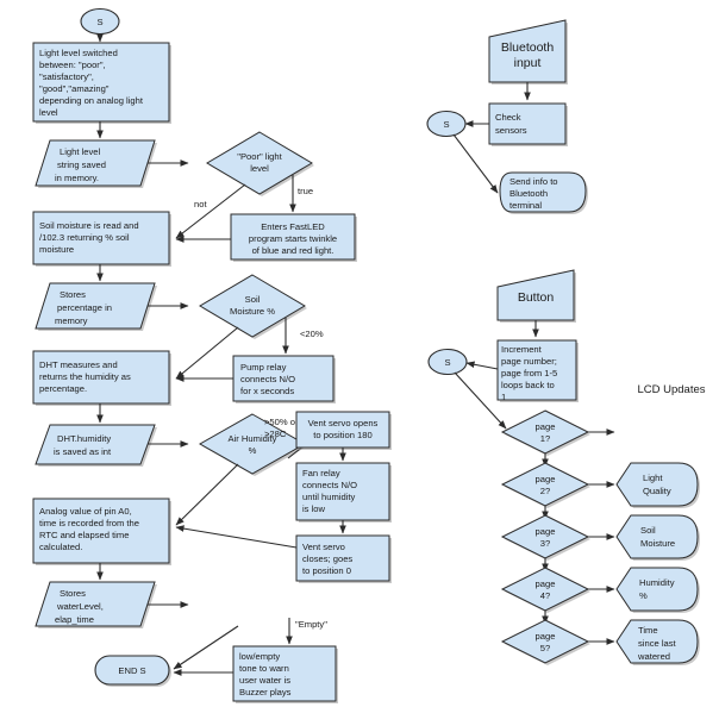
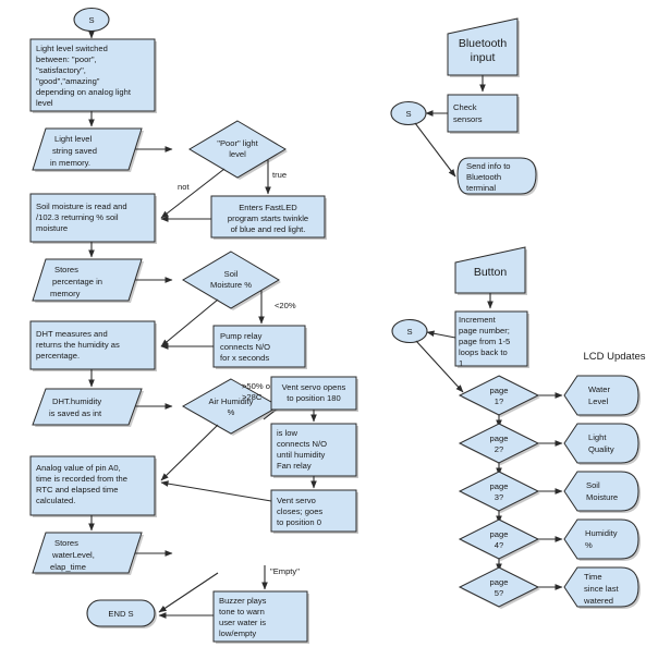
  S
  Light level switched
  between: "poor",
  "satisfactory",
  "good","amazing"
  depending on analog light
  level
  Light level
  string saved
  in memory.
  "Poor" light
  level
  true
  not
  Enters FastLED
  program starts twinkle
  of blue and red light.
  Soil moisture is read and
  /102.3 returning % soil
  moisture
  Stores
  percentage in
  memory
  Soil
  Moisture %
  <20%
  Pump relay
  connects N/O
  for x seconds
  DHT measures and
  returns the humidity as
  percentage.
  DHT.humidity
  is saved as int
  Air Humidity
  %
  >50% o
  >28C
  Vent servo opens
  to position 180
- Fan relay
+ is low
  connects N/O
  until humidity
- is low
+ Fan relay
  Vent servo
  closes; goes
  to position 0
  Analog value of pin A0,
  time is recorded from the
  RTC and elapsed time
  calculated.
  Stores
  waterLevel,
  elap_time
  "Empty"
- low/empty
+ Buzzer plays
  tone to warn
  user water is
- Buzzer plays
+ low/empty
  END S
  Bluetooth
  input
  Check
  sensors
  S
  Send info to
  Bluetooth
  terminal
  Button
  Increment
  page number;
  page from 1-5
  loops back to
  1
  S
  LCD Updates
  page
  1?
+ Water
+ Level
  page
  2?
  Light
  Quality
  page
  3?
  Soil
  Moisture
  page
  4?
  Humidity
  %
  page
  5?
  Time
  since last
  watered
